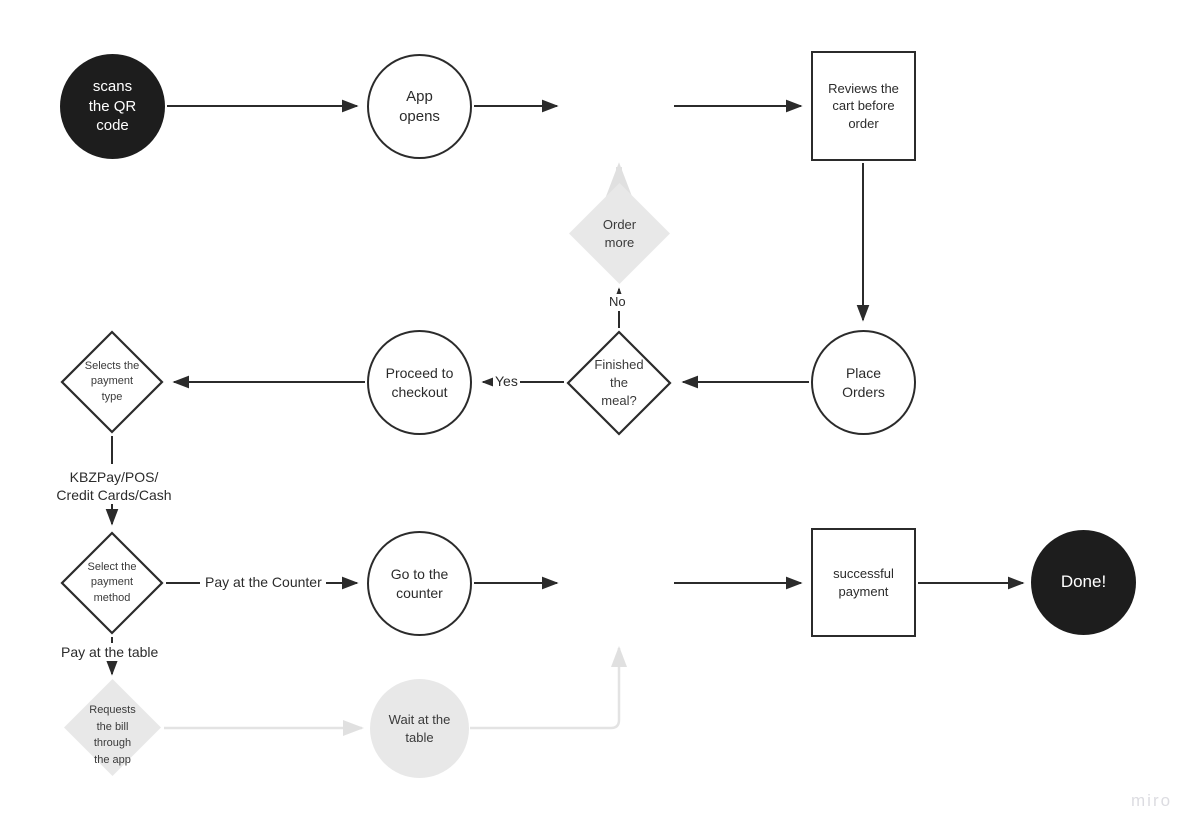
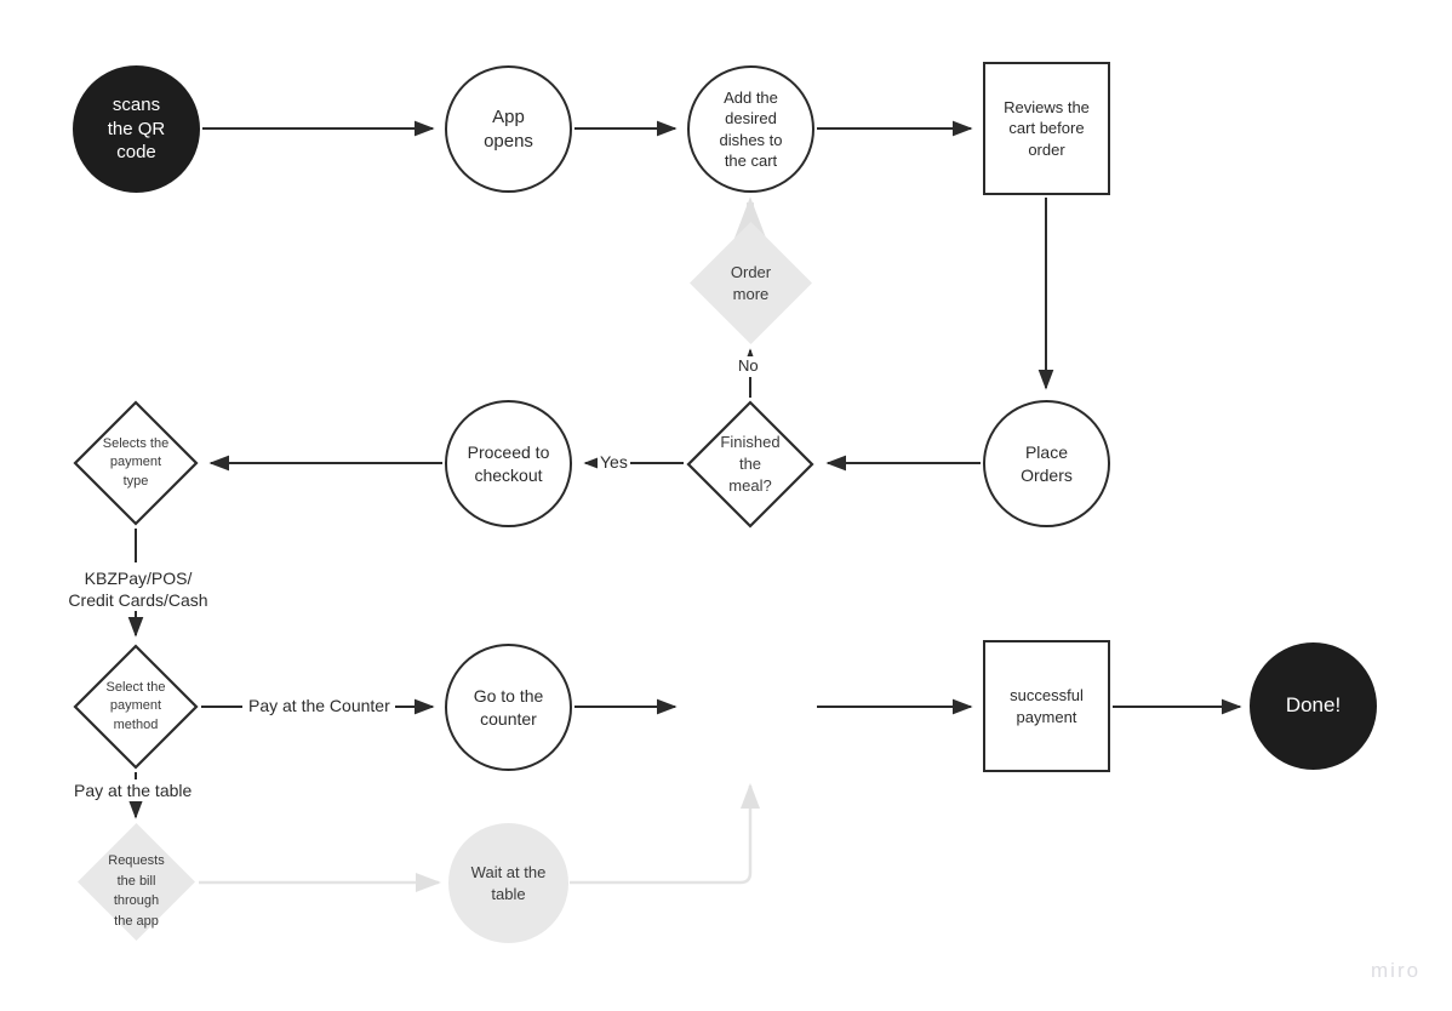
  scans
  the QR
  code
  App
  opens
+ Add the
+ desired
+ dishes to
+ the cart
  Reviews the
  cart before
  order
  Order
  more
  Finished
  the
  meal?
  Place
  Orders
  Proceed to
  checkout
  Selects the
  payment
  type
  Select the
  payment
  method
  Go to the
  counter
  successful
  payment
  Done!
  Requests
  the bill
  through
  the app
  Wait at the
  table
  No
  Yes
  KBZPay/POS/
  Credit Cards/Cash
  Pay at the Counter
  Pay at the table
  miro
